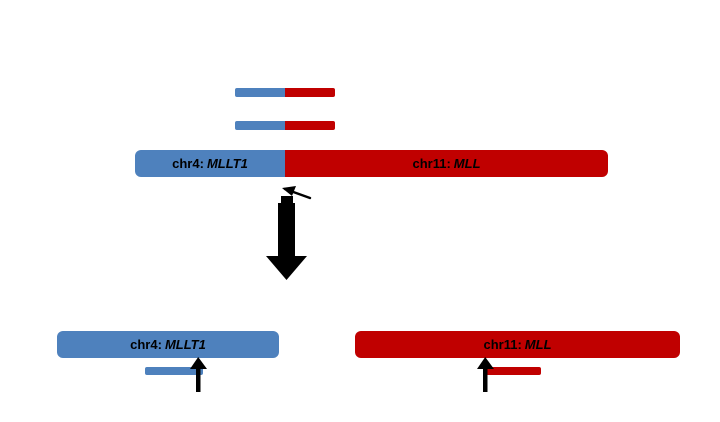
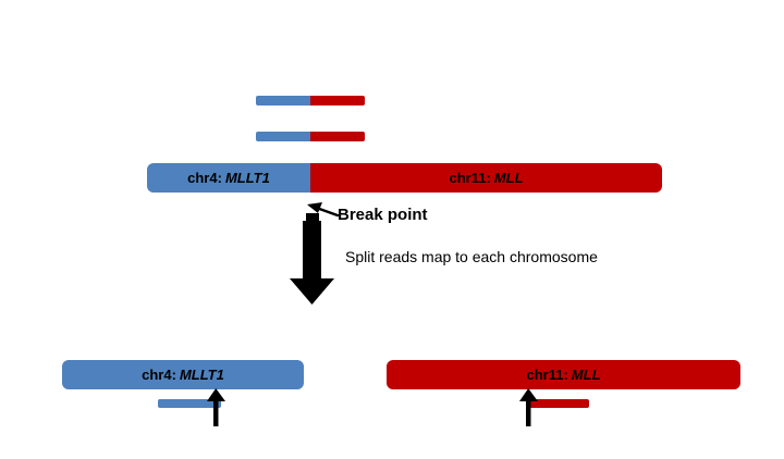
  chr4:
  MLLT1
  chr11:
  MLL
+ Break point
+ Split reads map to each chromosome
  chr4:
  MLLT1
  chr11:
  MLL
